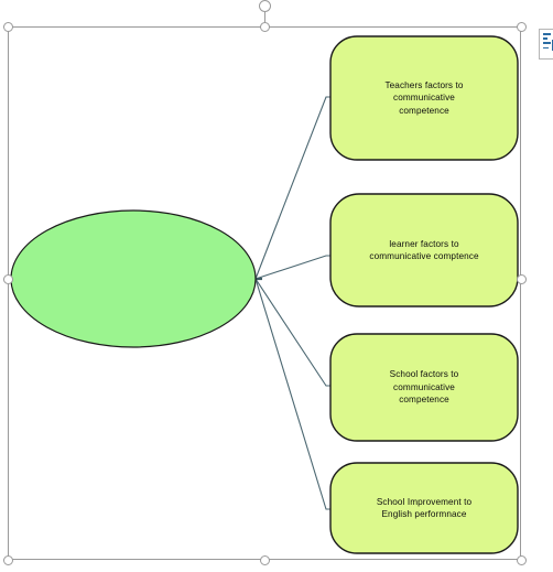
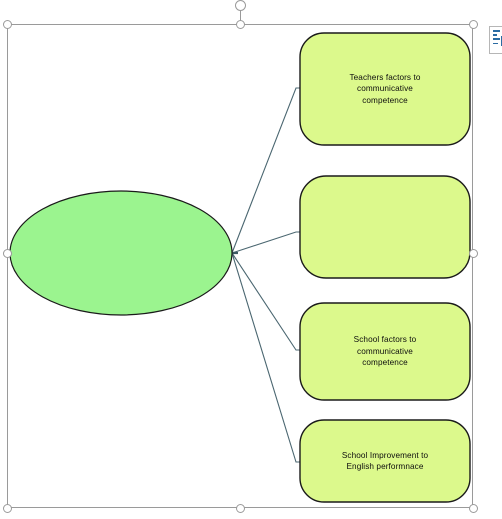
  Teachers factors to
  communicative
  competence
- learner factors to
- communicative comptence
  School factors to
  communicative
  competence
  School Improvement to
  English performnace
